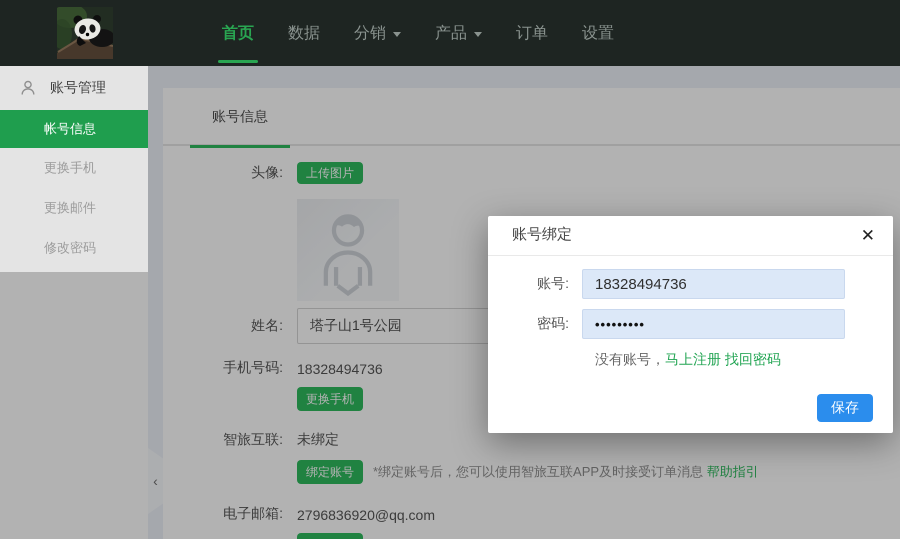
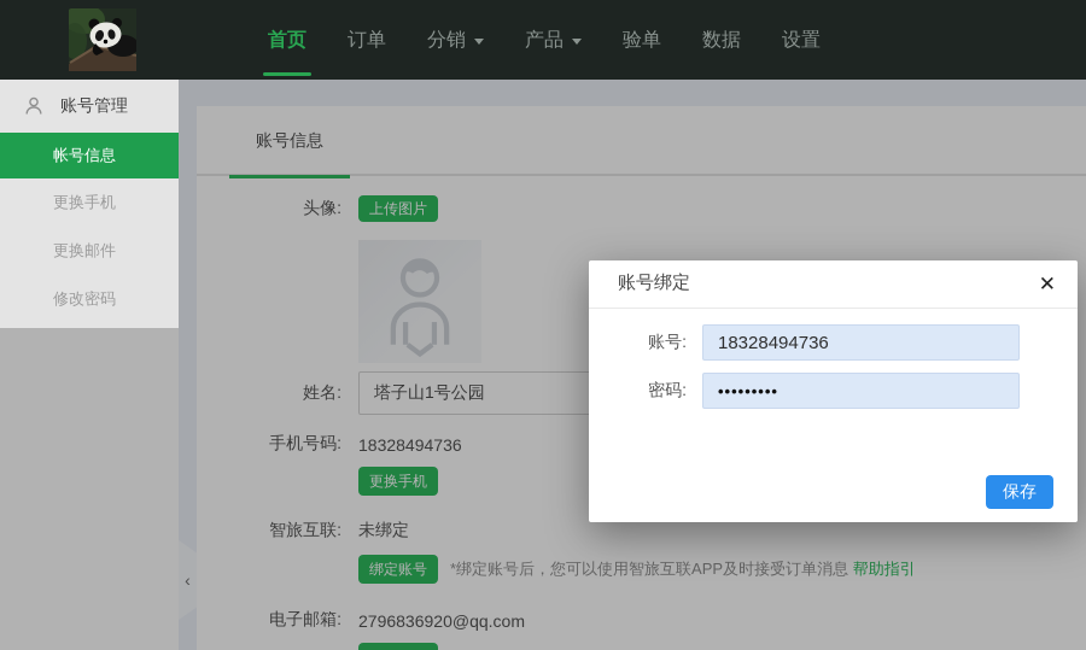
  首页
- 数据
+ 订单
  分销
  产品
+ 验单
- 订单
+ 数据
  设置
  账号管理
  帐号信息
  更换手机
  更换邮件
  修改密码
  ‹
  账号信息
  头像:
  上传图片
  姓名:
  塔子山1号公园
  手机号码:
  18328494736
  更换手机
  智旅互联:
  未绑定
  绑定账号
  *绑定账号后，您可以使用智旅互联APP及时接受订单消息 帮助指引
  电子邮箱:
  2796836920@qq.com
  账号绑定
  ✕
  账号:
  18328494736
  密码:
  •••••••••
- 没有账号，马上注册 找回密码
  保存
